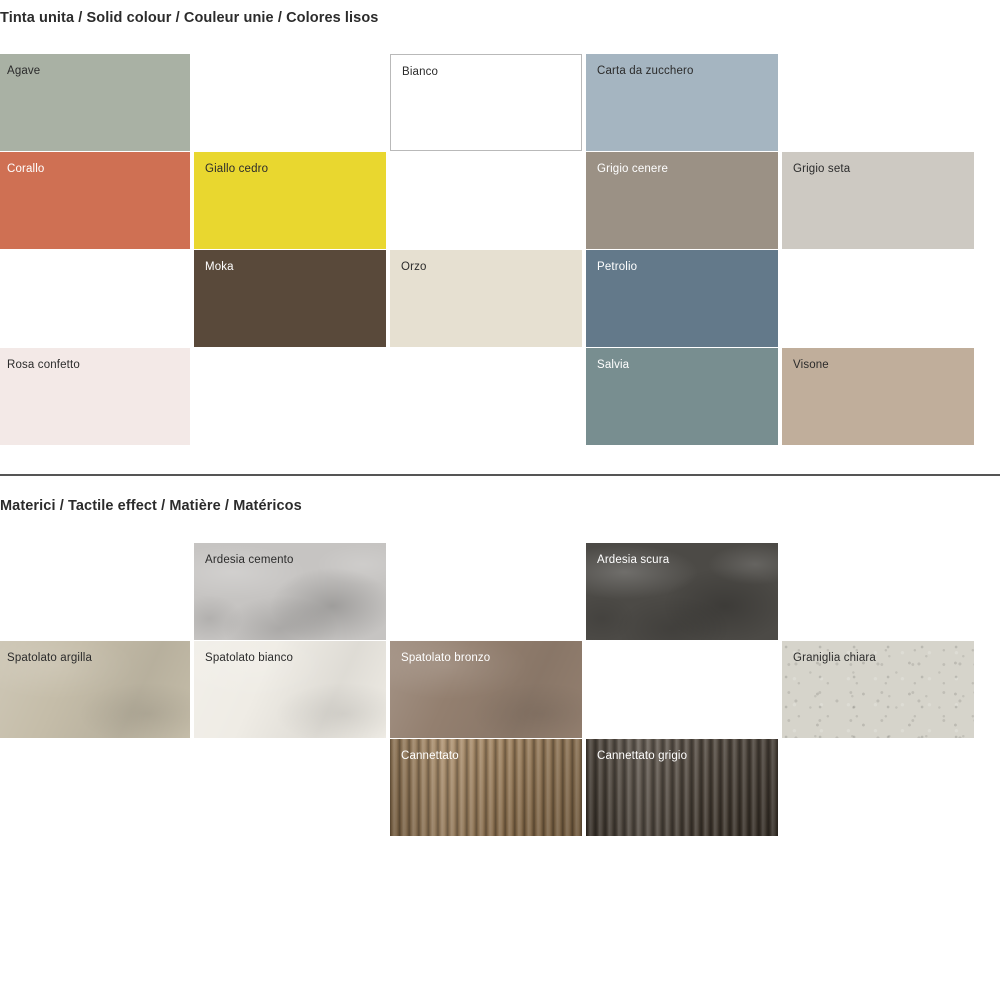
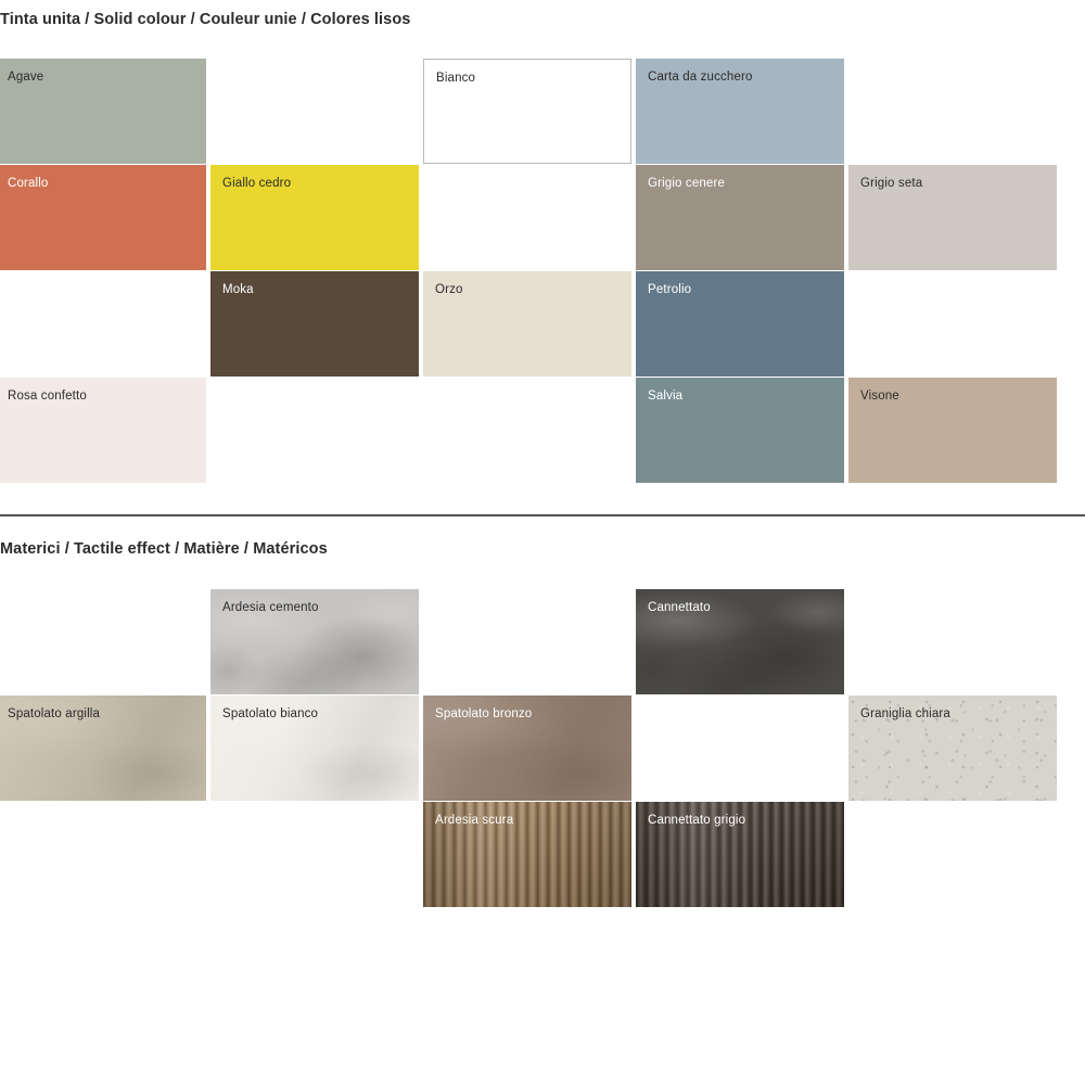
  Tinta unita / Solid colour / Couleur unie / Colores lisos
  Agave
  Bianco
  Carta da zucchero
  Corallo
  Giallo cedro
  Grigio cenere
  Grigio seta
  Moka
  Orzo
  Petrolio
  Rosa confetto
  Salvia
  Visone
  Materici / Tactile effect / Matière / Matéricos
  Ardesia cemento
- Ardesia scura
+ Cannettato
  Spatolato argilla
  Spatolato bianco
  Spatolato bronzo
  Graniglia chiara
- Cannettato
+ Ardesia scura
  Cannettato grigio
